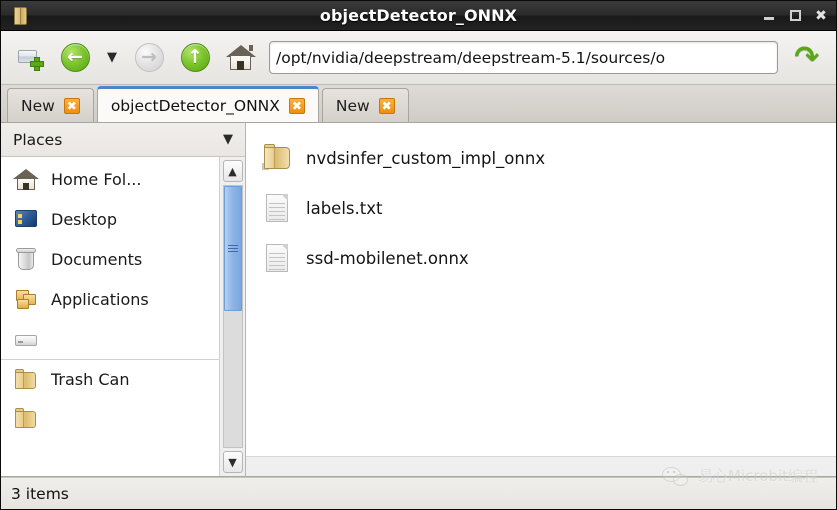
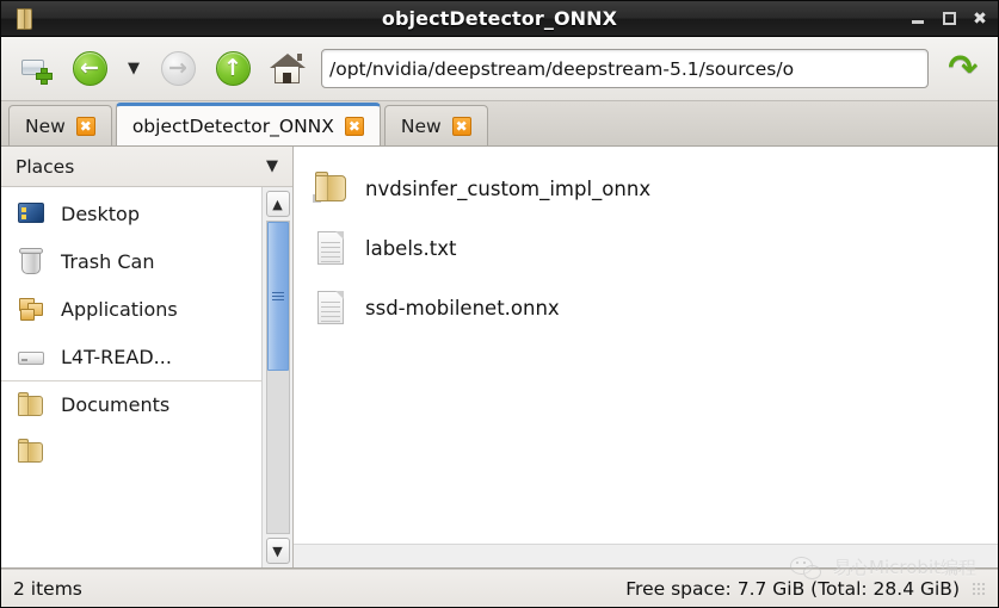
  objectDetector_ONNX
  ✖
  ←
  ▼
  →
  ↑
  /opt/nvidia/deepstream/deepstream-5.1/sources/o
  ↷
  New
  ✖
  objectDetector_ONNX
  ✖
  New
  ✖
  Places
  ▼
- Home Fol...
  Desktop
- Documents
+ Trash Can
  Applications
+ L4T-READ...
- Trash Can
+ Documents
  ▲
  ▼
  nvdsinfer_custom_impl_onnx
  labels.txt
  ssd-mobilenet.onnx
- 3 items
+ 2 items
+ Free space: 7.7 GiB (Total: 28.4 GiB)
  易心Microbit编程
